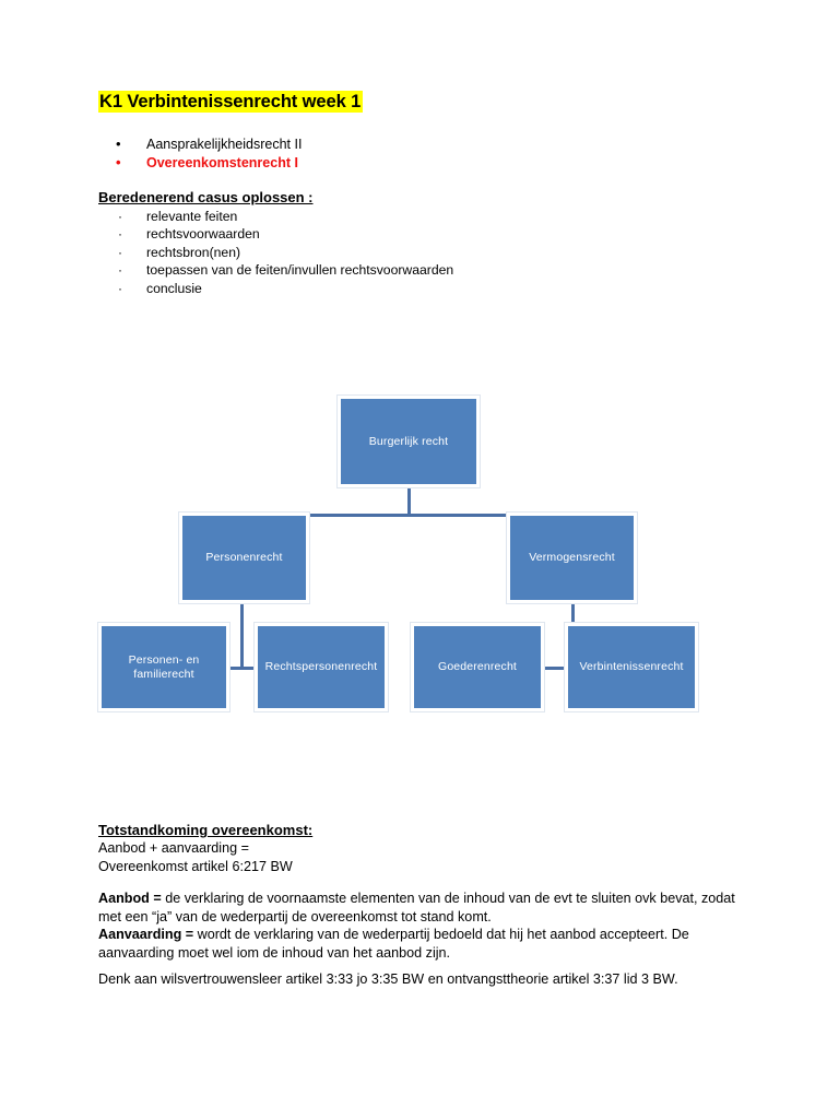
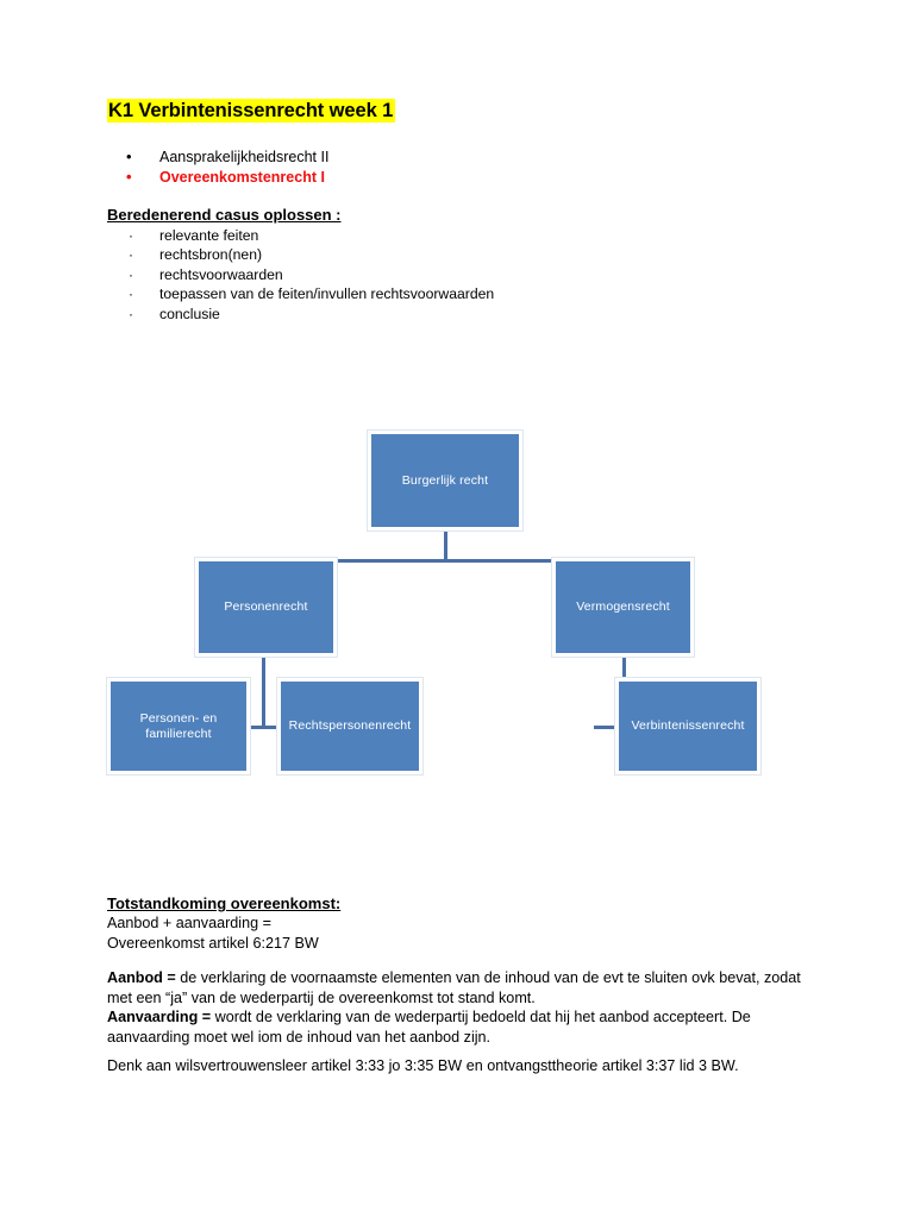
  K1 Verbintenissenrecht week 1
  •
  Aansprakelijkheidsrecht II
  •
  Overeenkomstenrecht I
  Beredenerend casus oplossen :
  ·
  relevante feiten
  ·
- rechtsvoorwaarden
+ rechtsbron(nen)
  ·
- rechtsbron(nen)
+ rechtsvoorwaarden
  ·
  toepassen van de feiten/invullen rechtsvoorwaarden
  ·
  conclusie
  Burgerlijk recht
  Personenrecht
  Vermogensrecht
  Personen- en familierecht
  Rechtspersonenrecht
- Goederenrecht
  Verbintenissenrecht
  Totstandkoming overeenkomst:
  Aanbod + aanvaarding =
  Overeenkomst artikel 6:217 BW
  Aanbod = de verklaring de voornaamste elementen van de inhoud van de evt te sluiten ovk bevat, zodat met een “ja” van de wederpartij de overeenkomst tot stand komt.
  Aanvaarding = wordt de verklaring van de wederpartij bedoeld dat hij het aanbod accepteert. De aanvaarding moet wel iom de inhoud van het aanbod zijn.
  Denk aan wilsvertrouwensleer artikel 3:33 jo 3:35 BW en ontvangsttheorie artikel 3:37 lid 3 BW.
